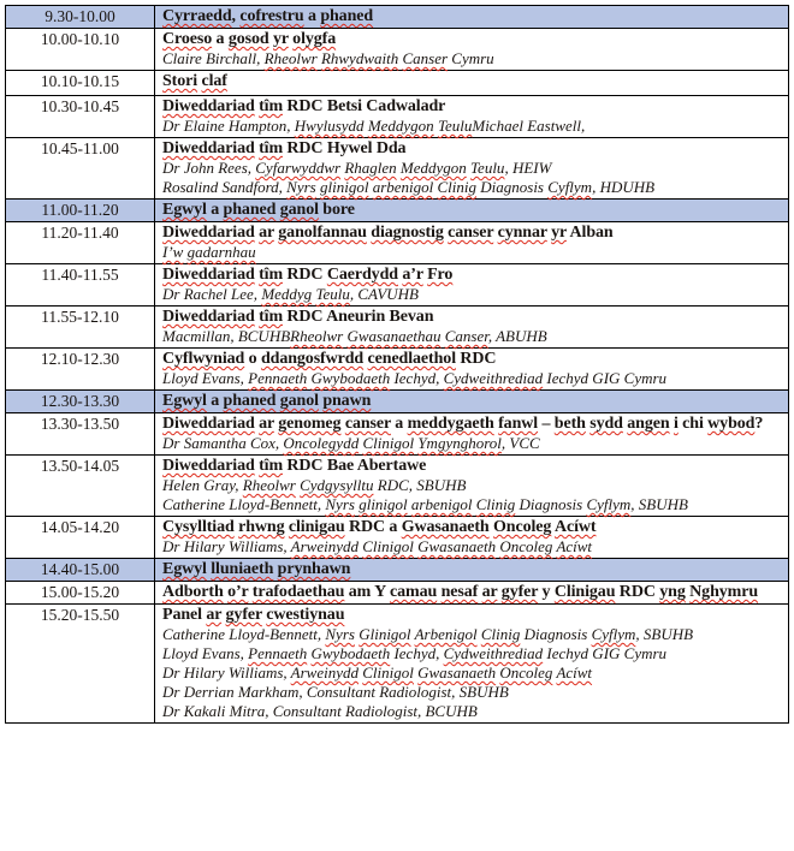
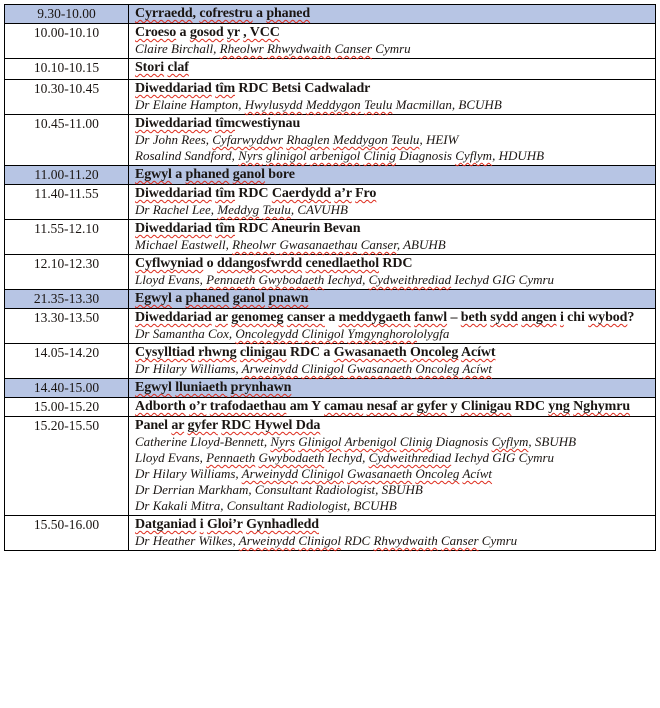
  9.30-10.00	Cyrraedd, cofrestru a phaned
- 10.00-10.10	Croeso a gosod yr olygfaClaire Birchall, Rheolwr Rhwydwaith Canser Cymru
+ 10.00-10.10	Croeso a gosod yr , VCCClaire Birchall, Rheolwr Rhwydwaith Canser Cymru
  10.10-10.15	Stori claf
- 10.30-10.45	Diweddariad tîm RDC Betsi CadwaladrDr Elaine Hampton, Hwylusydd Meddygon TeuluMichael Eastwell,
+ 10.30-10.45	Diweddariad tîm RDC Betsi CadwaladrDr Elaine Hampton, Hwylusydd Meddygon Teulu Macmillan, BCUHB
- 10.45-11.00	Diweddariad tîm RDC Hywel DdaDr John Rees, Cyfarwyddwr Rhaglen Meddygon Teulu, HEIWRosalind Sandford, Nyrs glinigol arbenigol Clinig Diagnosis Cyflym, HDUHB
+ 10.45-11.00	Diweddariad tîmcwestiynauDr John Rees, Cyfarwyddwr Rhaglen Meddygon Teulu, HEIWRosalind Sandford, Nyrs glinigol arbenigol Clinig Diagnosis Cyflym, HDUHB
  11.00-11.20	Egwyl a phaned ganol bore
- 11.20-11.40	Diweddariad ar ganolfannau diagnostig canser cynnar yr AlbanI’w gadarnhau
  11.40-11.55	Diweddariad tîm RDC Caerdydd a’r FroDr Rachel Lee, Meddyg Teulu, CAVUHB
- 11.55-12.10	Diweddariad tîm RDC Aneurin Bevan Macmillan, BCUHBRheolwr Gwasanaethau Canser, ABUHB
+ 11.55-12.10	Diweddariad tîm RDC Aneurin BevanMichael Eastwell, Rheolwr Gwasanaethau Canser, ABUHB
  12.10-12.30	Cyflwyniad o ddangosfwrdd cenedlaethol RDCLloyd Evans, Pennaeth Gwybodaeth Iechyd, Cydweithrediad Iechyd GIG Cymru
- 12.30-13.30	Egwyl a phaned ganol pnawn
+ 21.35-13.30	Egwyl a phaned ganol pnawn
- 13.30-13.50	Diweddariad ar genomeg canser a meddygaeth fanwl – beth sydd angen i chi wybod?Dr Samantha Cox, Oncolegydd Clinigol Ymgynghorol, VCC
+ 13.30-13.50	Diweddariad ar genomeg canser a meddygaeth fanwl – beth sydd angen i chi wybod?Dr Samantha Cox, Oncolegydd Clinigol Ymgynghorololygfa
- 13.50-14.05	Diweddariad tîm RDC Bae AbertaweHelen Gray, Rheolwr Cydgysylltu RDC, SBUHBCatherine Lloyd-Bennett, Nyrs glinigol arbenigol Clinig Diagnosis Cyflym, SBUHB
  14.05-14.20	Cysylltiad rhwng clinigau RDC a Gwasanaeth Oncoleg AcíwtDr Hilary Williams, Arweinydd Clinigol Gwasanaeth Oncoleg Acíwt
  14.40-15.00	Egwyl lluniaeth prynhawn
  15.00-15.20	Adborth o’r trafodaethau am Y camau nesaf ar gyfer y Clinigau RDC yng Nghymru
- 15.20-15.50	Panel ar gyfer cwestiynauCatherine Lloyd-Bennett, Nyrs Glinigol Arbenigol Clinig Diagnosis Cyflym, SBUHBLloyd Evans, Pennaeth Gwybodaeth Iechyd, Cydweithrediad Iechyd GIG CymruDr Hilary Williams, Arweinydd Clinigol Gwasanaeth Oncoleg AcíwtDr Derrian Markham, Consultant Radiologist, SBUHBDr Kakali Mitra, Consultant Radiologist, BCUHB
+ 15.20-15.50	Panel ar gyfer RDC Hywel DdaCatherine Lloyd-Bennett, Nyrs Glinigol Arbenigol Clinig Diagnosis Cyflym, SBUHBLloyd Evans, Pennaeth Gwybodaeth Iechyd, Cydweithrediad Iechyd GIG CymruDr Hilary Williams, Arweinydd Clinigol Gwasanaeth Oncoleg AcíwtDr Derrian Markham, Consultant Radiologist, SBUHBDr Kakali Mitra, Consultant Radiologist, BCUHB
+ 15.50-16.00	Datganiad i Gloi’r GynhadleddDr Heather Wilkes, Arweinydd Clinigol RDC Rhwydwaith Canser Cymru
